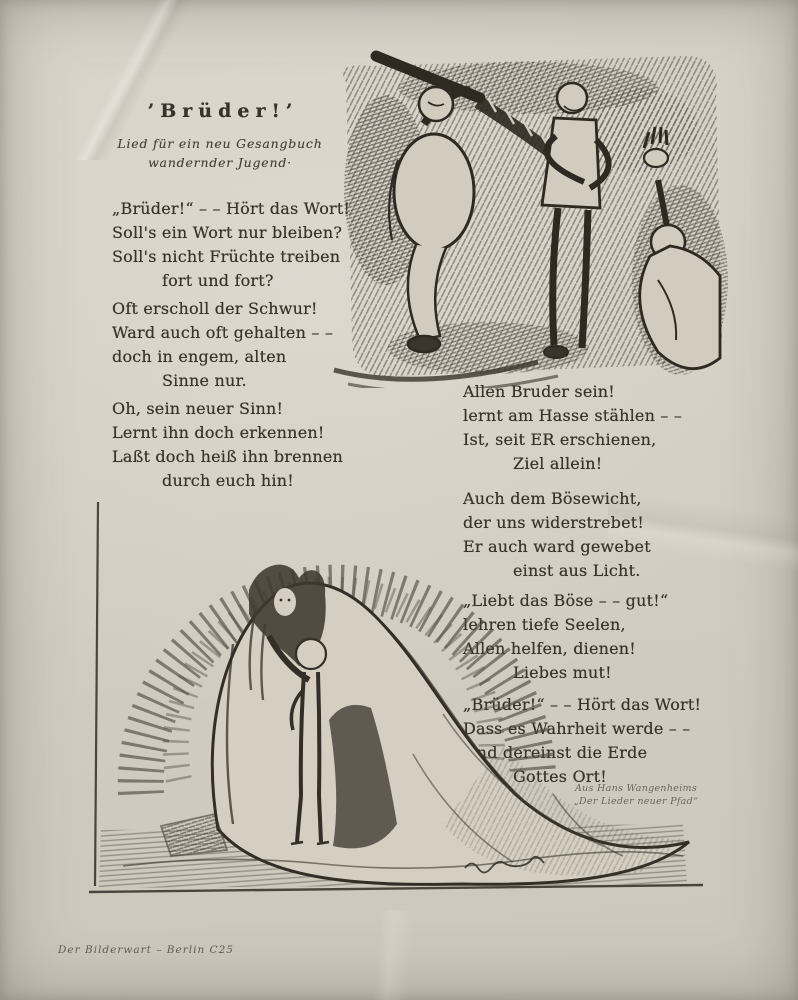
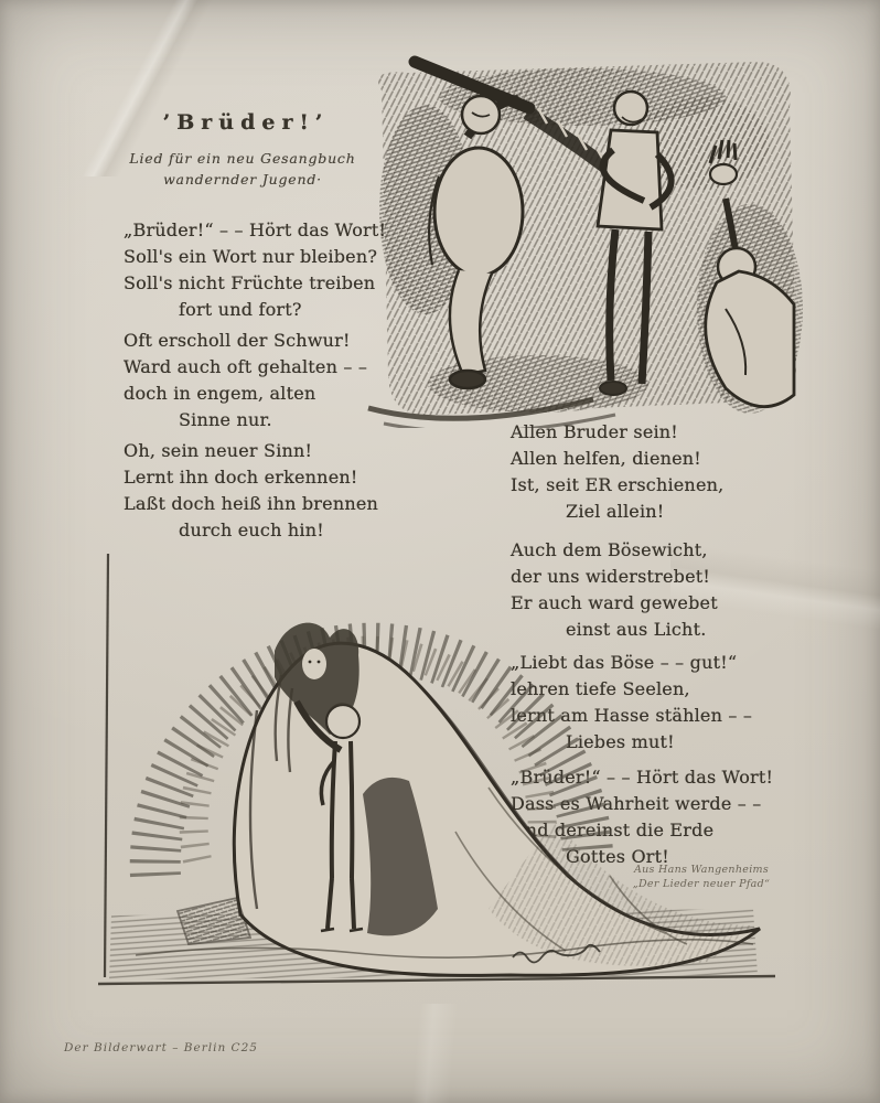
  ’Brüder!’
  Lied für ein neu Gesangbuch
  wandernder Jugend·
  „Brüder!“ – – Hört das Wort!
  Soll's ein Wort nur bleiben?
  Soll's nicht Früchte treiben
  fort und fort?
  Oft erscholl der Schwur!
  Ward auch oft gehalten – –
  doch in engem, alten
  Sinne nur.
  Oh, sein neuer Sinn!
  Lernt ihn doch erkennen!
  Laßt doch heiß ihn brennen
  durch euch hin!
  Allen Bruder sein!
- lernt am Hasse stählen – –
+ Allen helfen, dienen!
  Ist, seit ER erschienen,
  Ziel allein!
  Auch dem Bösewicht,
  der uns widerstrebet!
  Er auch ward gewebet
  einst aus Licht.
  „Liebt das Böse – – gut!“
  lehren tiefe Seelen,
- Allen helfen, dienen!
+ lernt am Hasse stählen – –
  Liebes mut!
  „Brüder!“ – – Hört das Wort!
  Dass es Wahrheit werde – –
  nd dereinst die Erde
  Gottes Ort!
  Aus Hans Wangenheims
  „Der Lieder neuer Pfad“
  Der Bilderwart – Berlin C25
